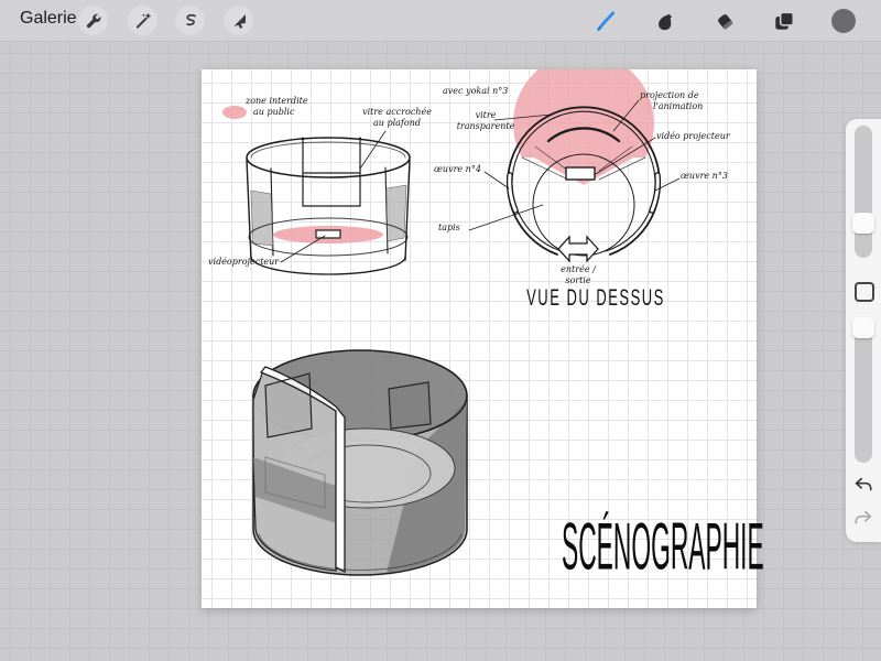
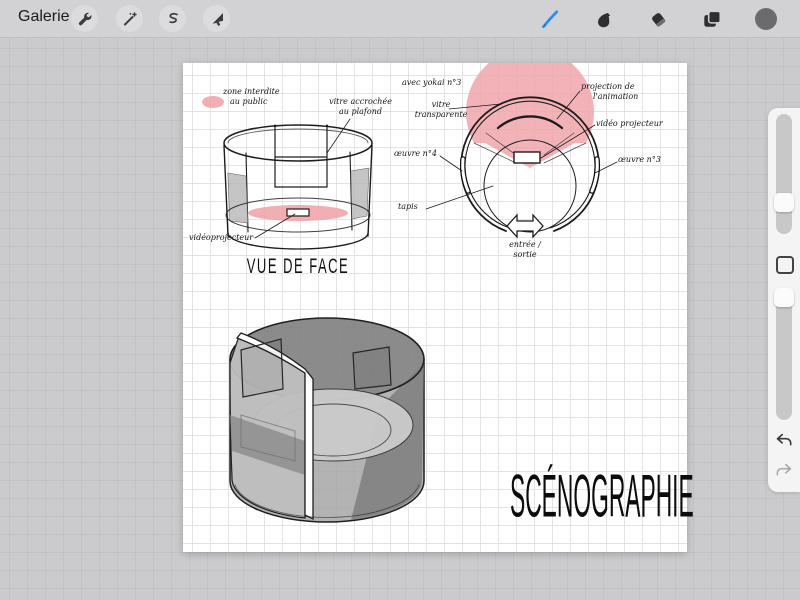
  Galerie
  zone interdite
  au public
  vitre accrochée
  au plafond
  vidéoprojecteur
+ VUE DE FACE
  avec yokai n°3
  vitre
  transparente
  projection de
  l'animation
  vidéo projecteur
  œuvre n°4
  œuvre n°3
  tapis
  entrée /
  sortie
- VUE DU DESSUS
  SCÉNOGRAPHIE
